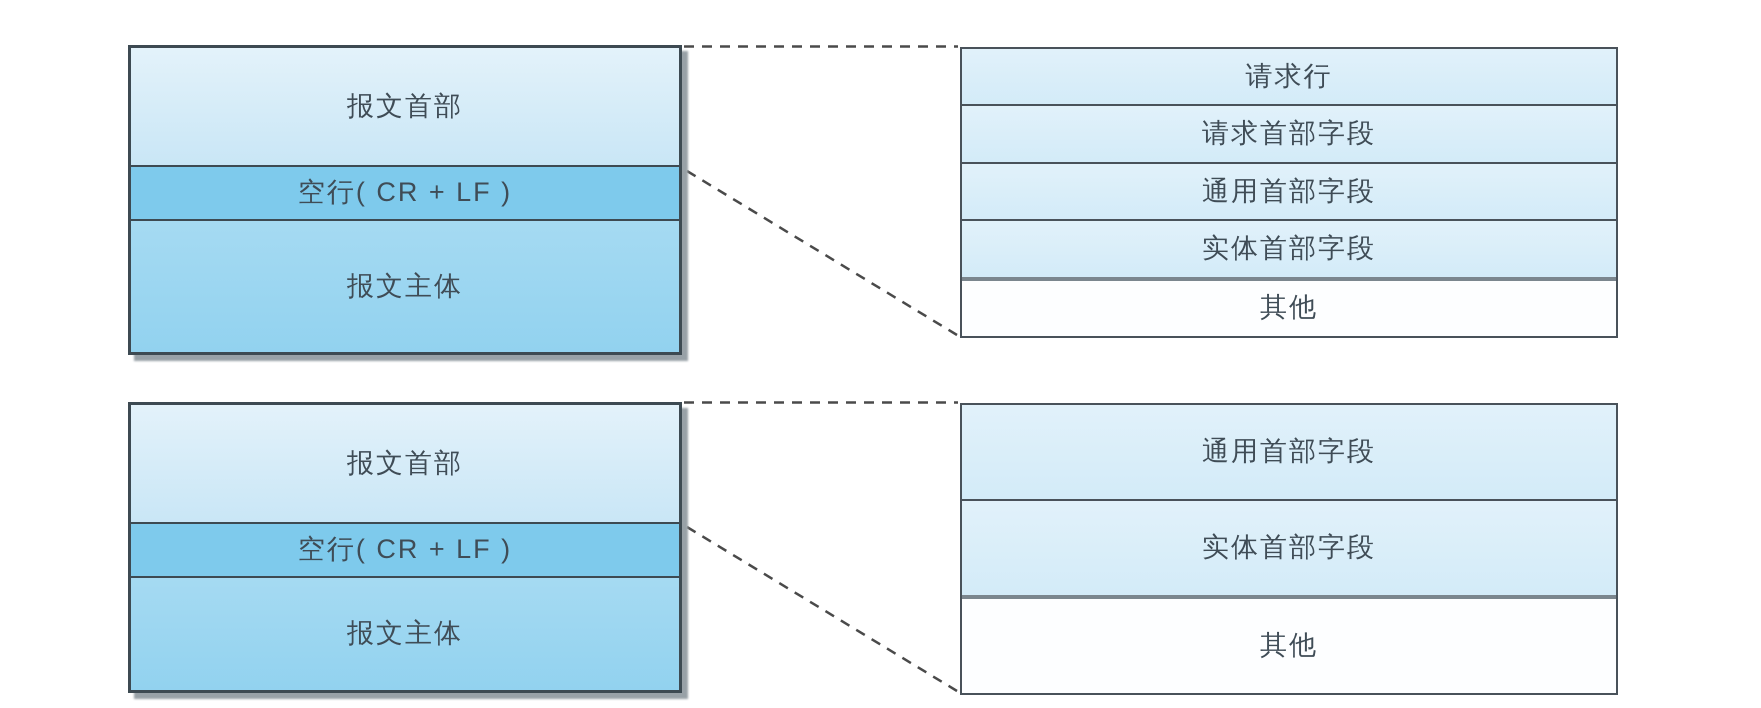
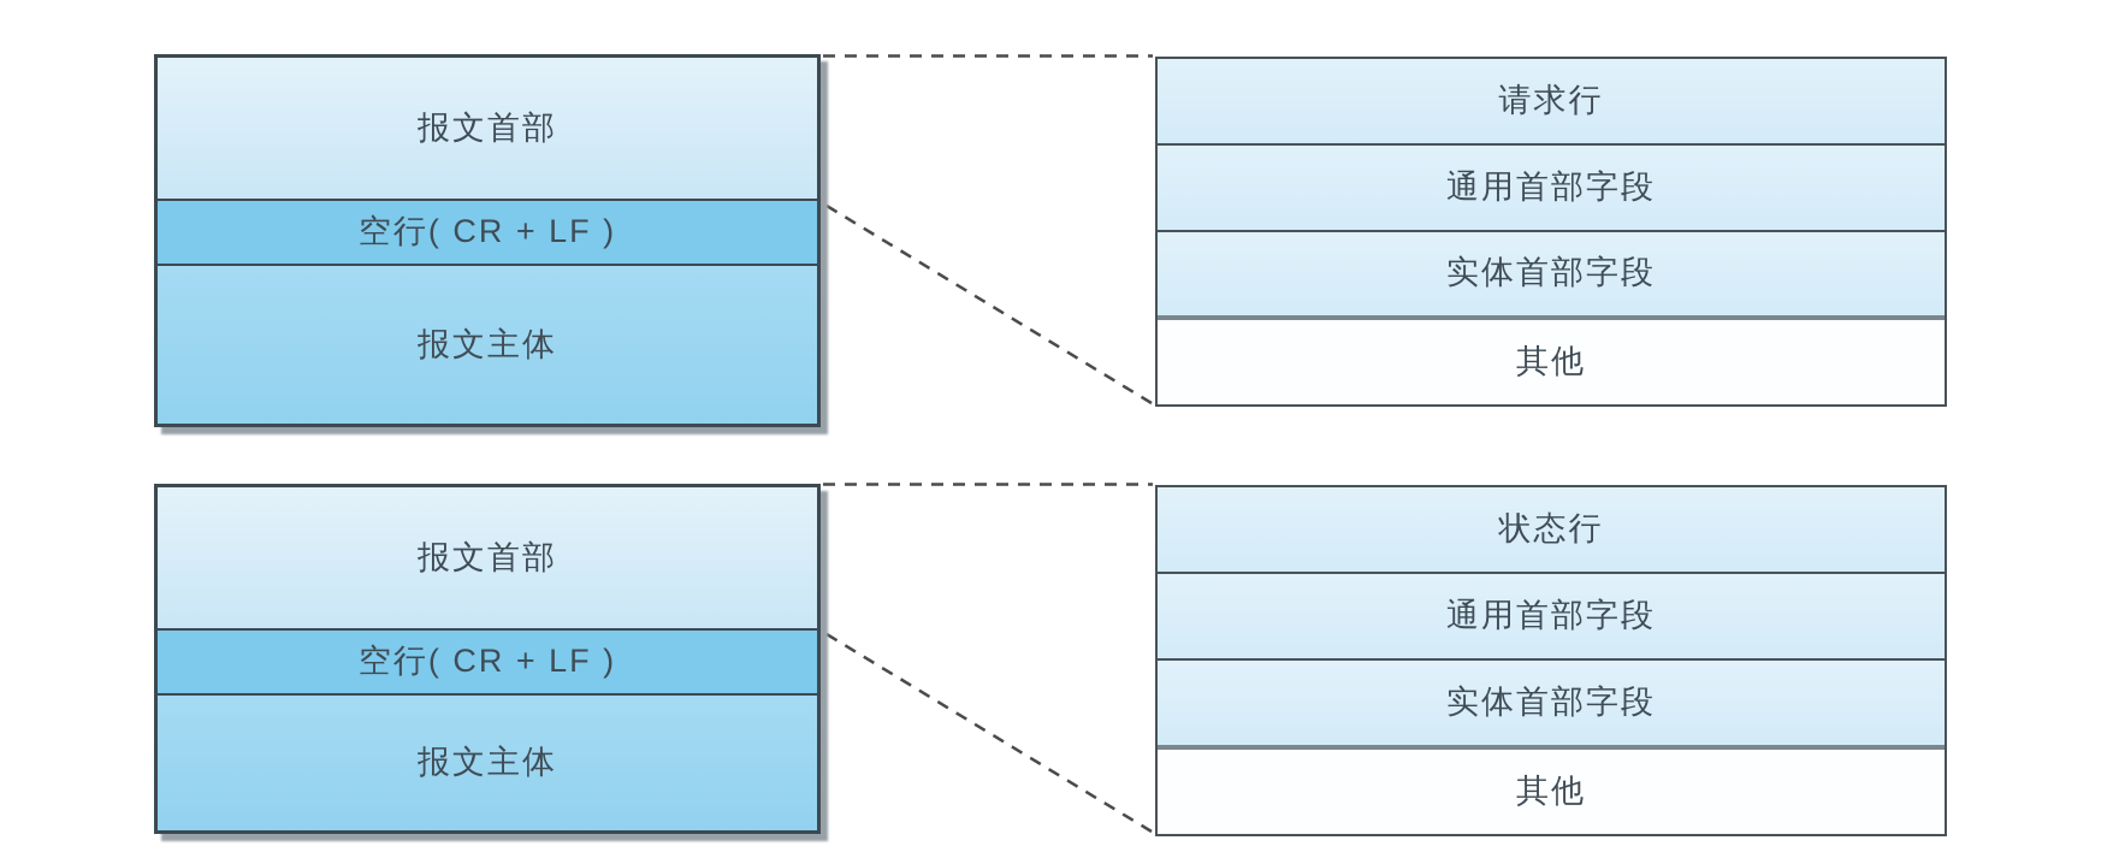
  报文首部
  空行( CR + LF )
  报文主体
  请求行
- 请求首部字段
  通用首部字段
  实体首部字段
  其他
  报文首部
  空行( CR + LF )
  报文主体
+ 状态行
  通用首部字段
  实体首部字段
  其他
